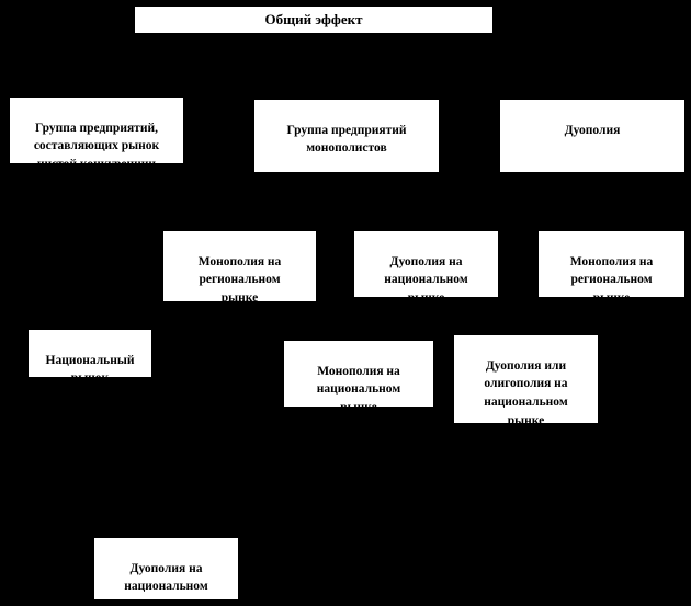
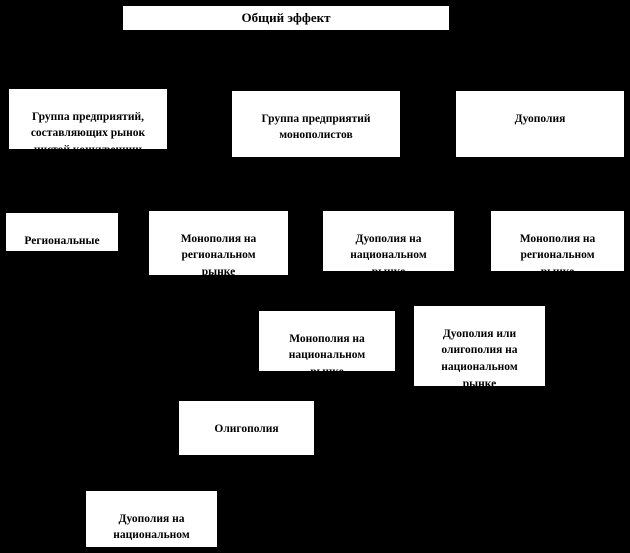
  Общий эффект
  Группа предприятий,
  составляющих рынок
  чистой конкуренции
  Группа предприятий
  монополистов
  Дуополия
+ Региональные
  Монополия на
  региональном
  рынке
  Дуополия на
  национальном
  рынке
  Монополия на
  региональном
  рынке
- Национальный
- рынок
  Монополия на
  национальном
  рынке
  Дуополия или
  олигополия на
  национальном
  рынке
+ Олигополия
  Дуополия на
  национальном
  рынке
